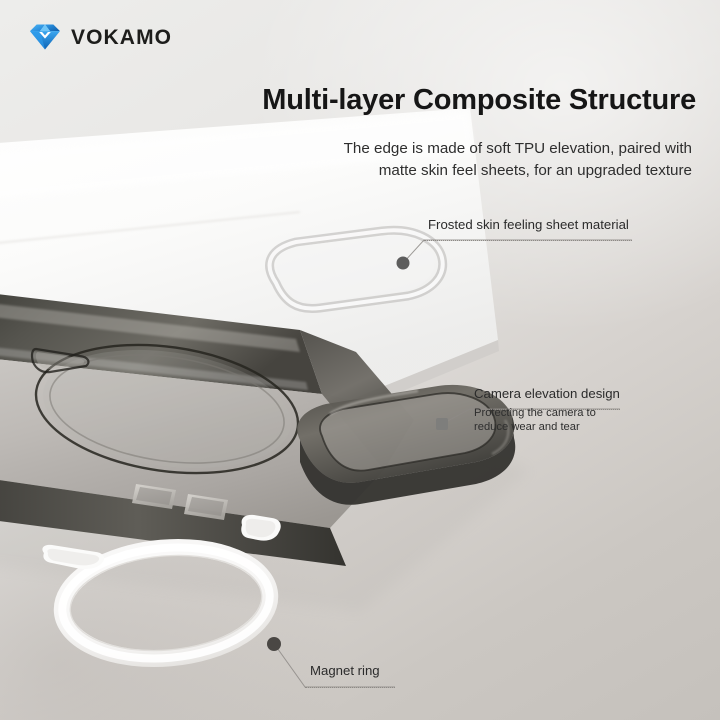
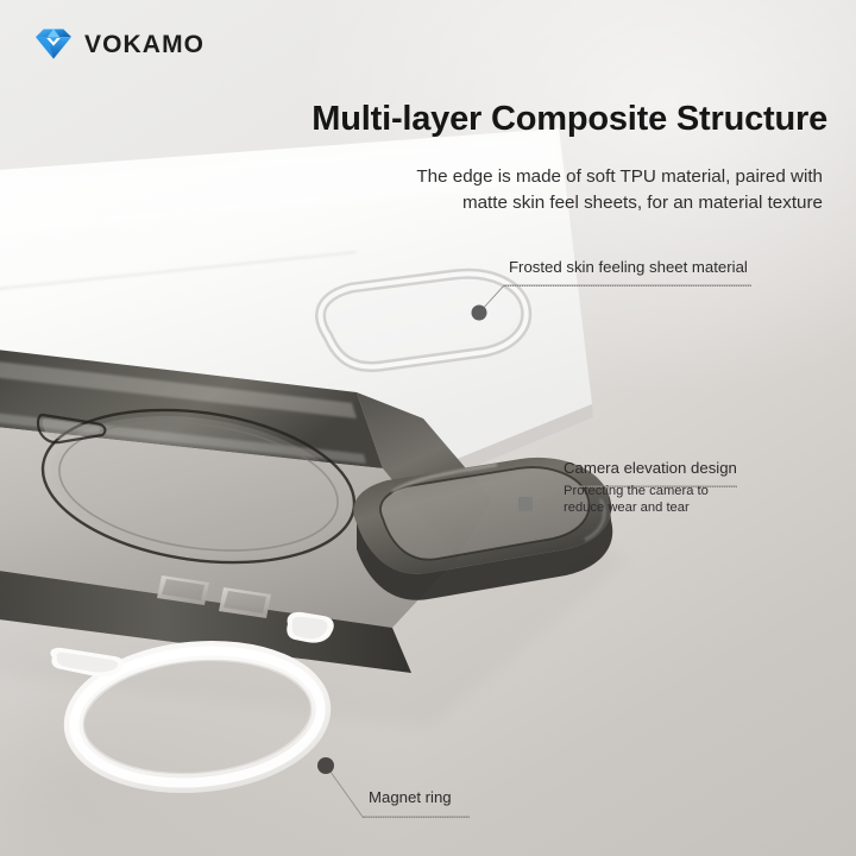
  VOKAMO
  Multi-layer Composite Structure
- The edge is made of soft TPU elevation, paired with
+ The edge is made of soft TPU material, paired with
- matte skin feel sheets, for an upgraded texture
+ matte skin feel sheets, for an material texture
  Frosted skin feeling sheet material
  Camera elevation design
  Protecting the camera to
  reduce wear and tear
  Magnet ring
